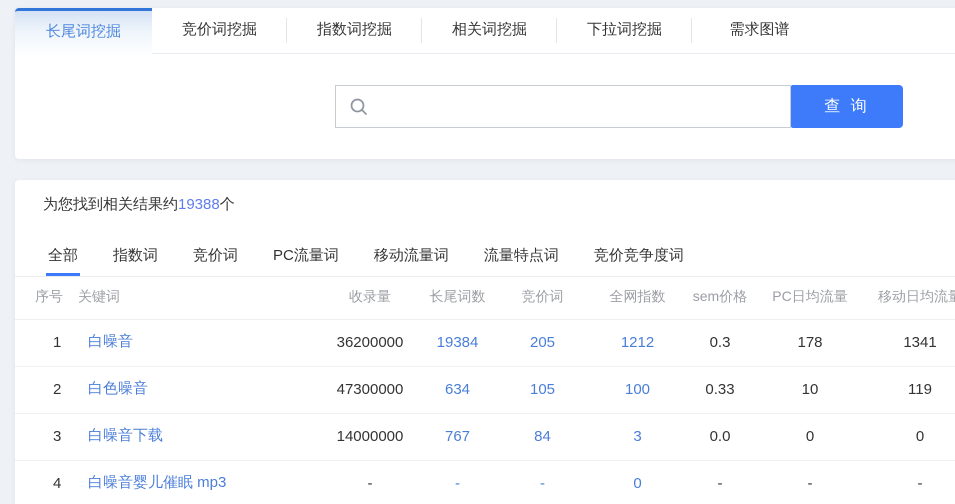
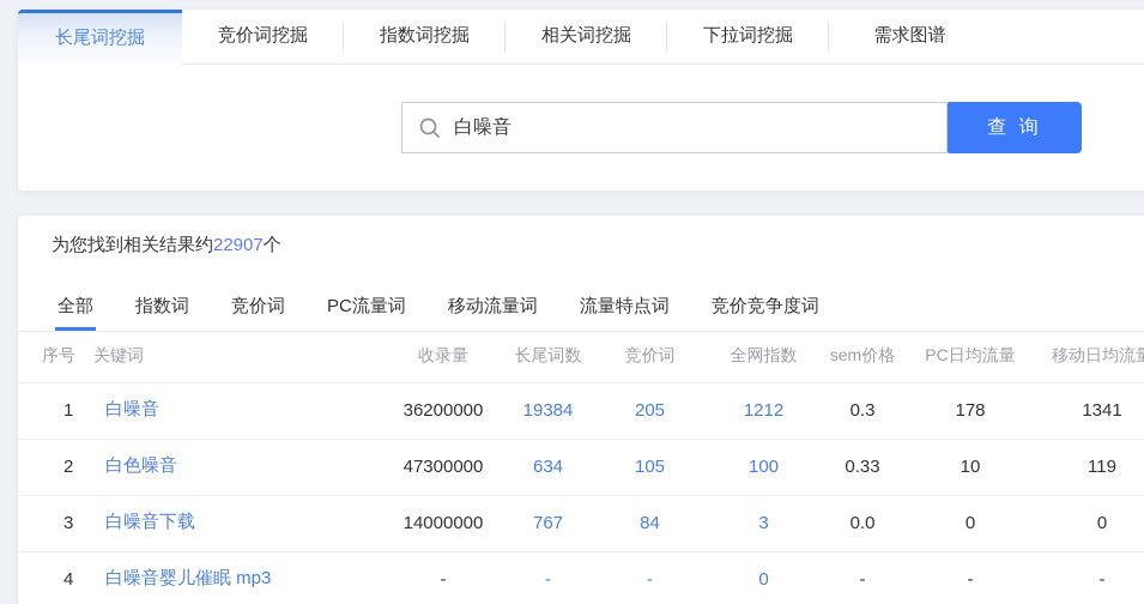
  长尾词挖掘
  竞价词挖掘
  指数词挖掘
  相关词挖掘
  下拉词挖掘
  需求图谱
+ 白噪音
  查 询
- 为您找到相关结果约19388个
+ 为您找到相关结果约22907个
  全部
  指数词
  竞价词
  PC流量词
  移动流量词
  流量特点词
  竞价竞争度词
  序号	关键词	收录量	长尾词数	竞价词	全网指数	sem价格	PC日均流量	移动日均流
  1	白噪音	36200000	19384	205	1212	0.3	178	1341
  2	白色噪音	47300000	634	105	100	0.33	10	119
  3	白噪音下载	14000000	767	84	3	0.0	0	0
  4	白噪音婴儿催眠 mp3	-	-	-	0	-	-	-
